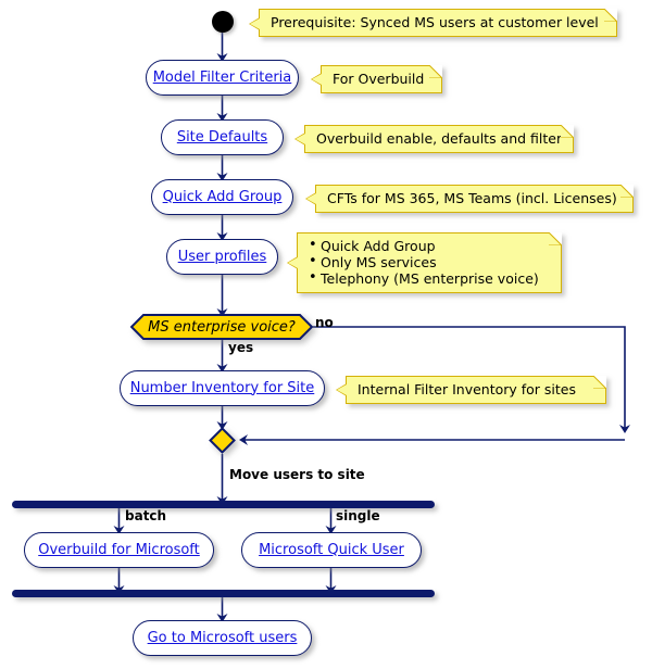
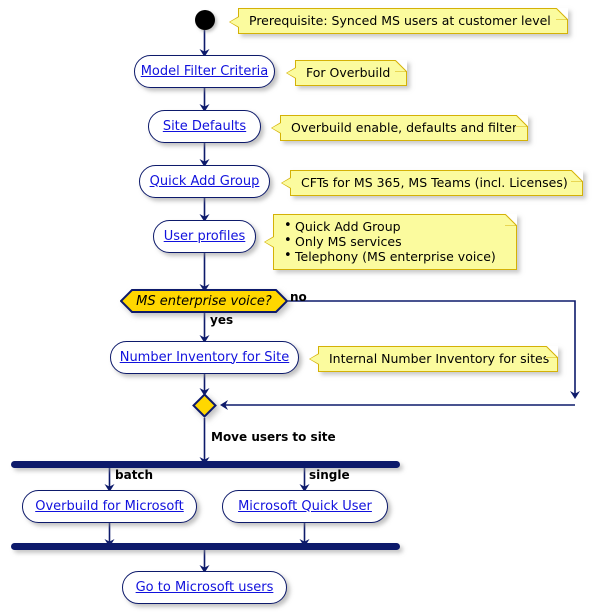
  Prerequisite: Synced MS users at customer level
  Model Filter Criteria
  For Overbuild
  Site Defaults
  Overbuild enable, defaults and filter
  Quick Add Group
  CFTs for MS 365, MS Teams (incl. Licenses)
  User profiles
  Quick Add Group
  Only MS services
  Telephony (MS enterprise voice)
  MS enterprise voice?
  no
  yes
  Number Inventory for Site
- Internal Filter Inventory for sites
+ Internal Number Inventory for sites
  Move users to site
  batch
  single
  Overbuild for Microsoft
  Microsoft Quick User
  Go to Microsoft users
